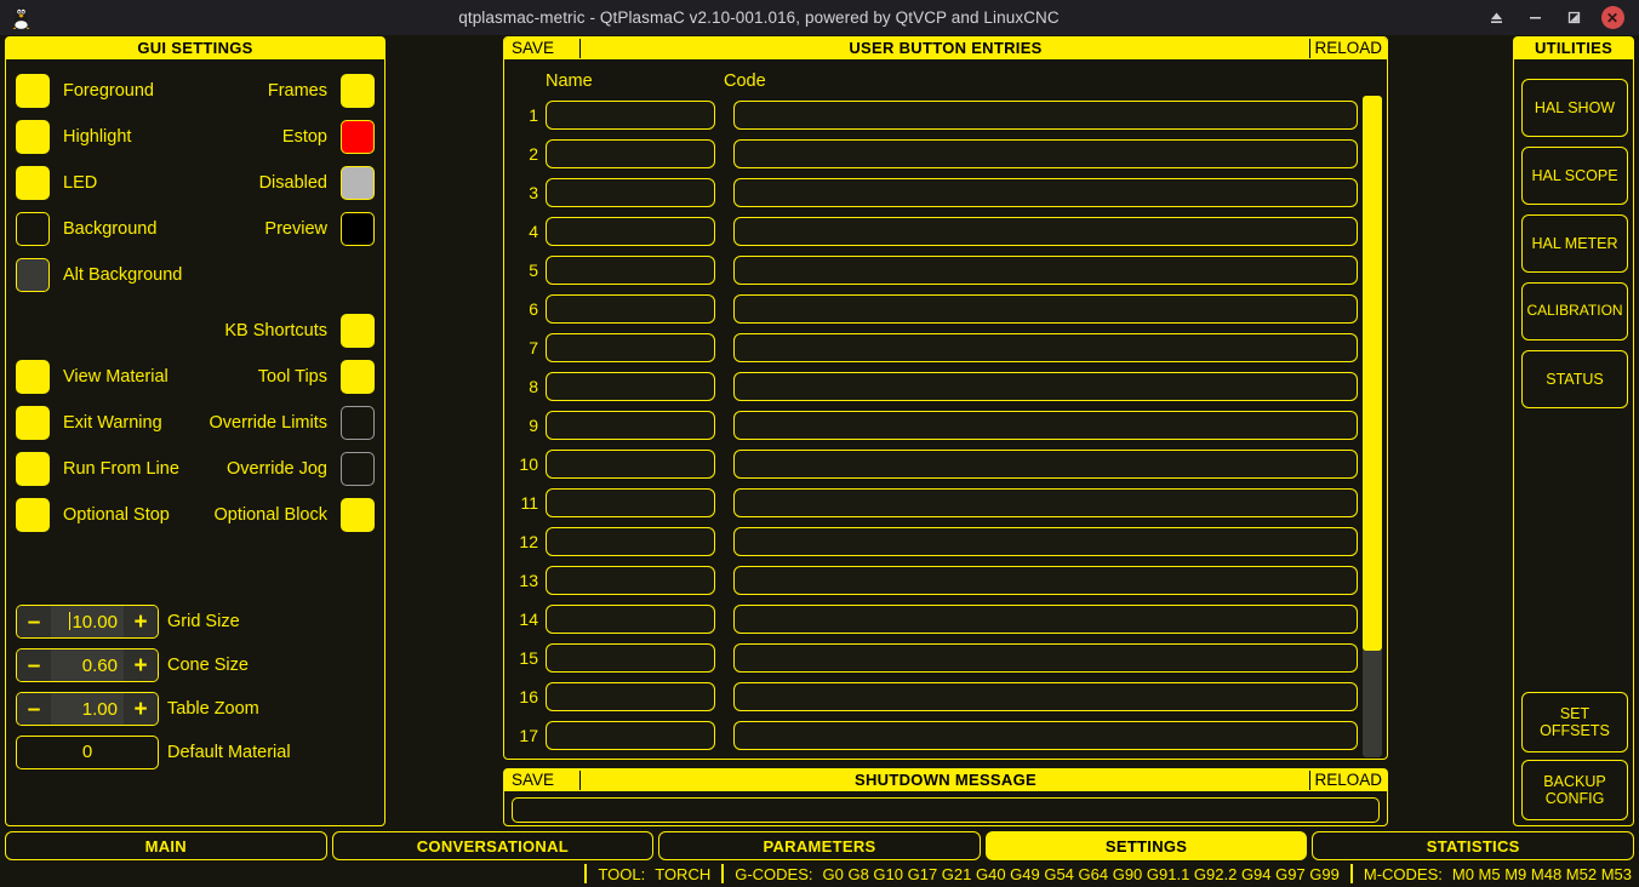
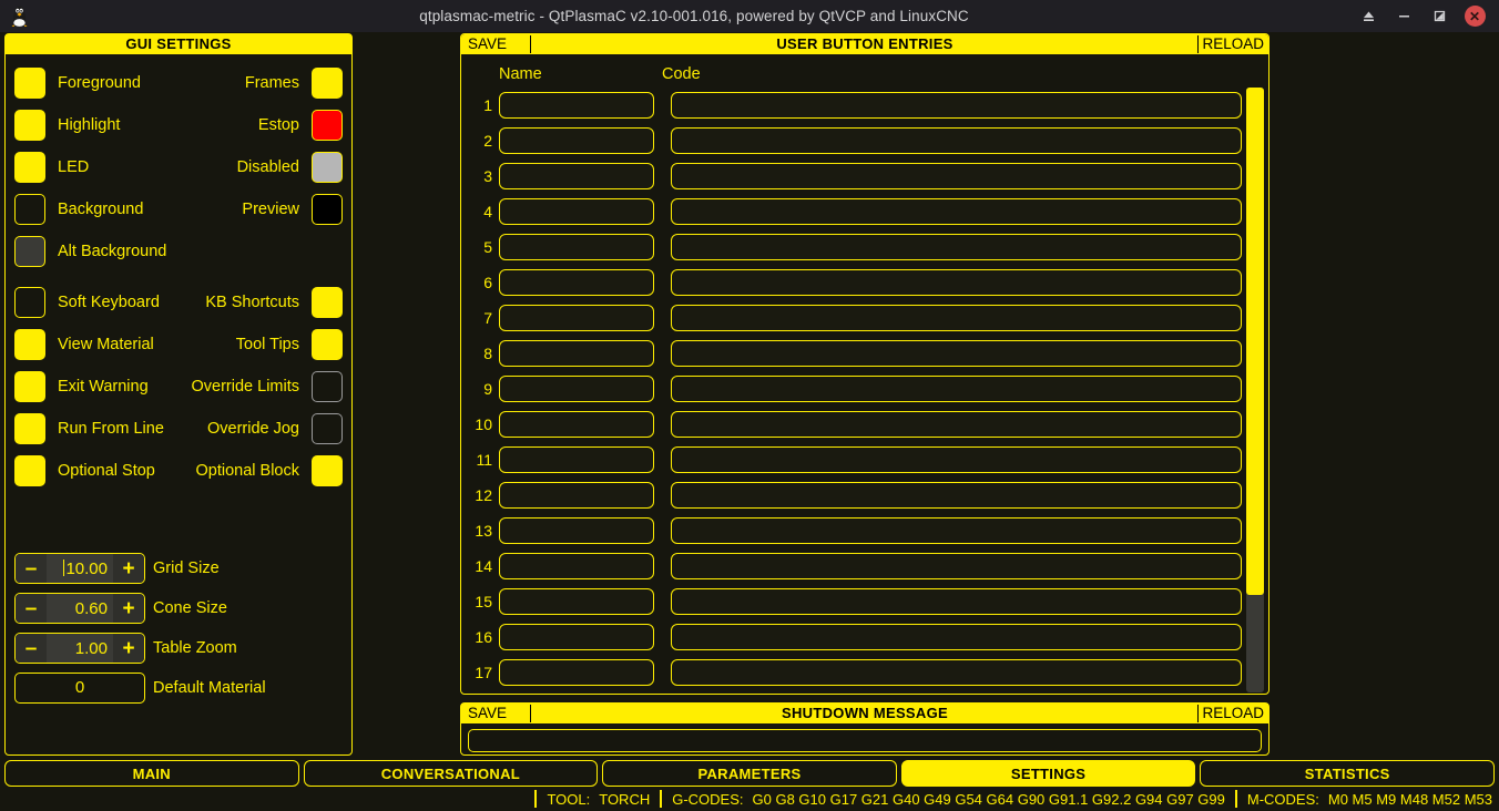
  qtplasmac-metric - QtPlasmaC v2.10-001.016, powered by QtVCP and LinuxCNC
  ✕
  GUI SETTINGS
  Foreground
  Frames
  Highlight
  Estop
  LED
  Disabled
  Background
  Preview
  Alt Background
+ Soft Keyboard
  KB Shortcuts
  View Material
  Tool Tips
  Exit Warning
  Override Limits
  Run From Line
  Override Jog
  Optional Stop
  Optional Block
  –
  10.00
  +
  Grid Size
  –
  0.60
  +
  Cone Size
  –
  1.00
  +
  Table Zoom
  0
  Default Material
  SAVE
  USER BUTTON ENTRIES
  RELOAD
  Name
  Code
  1
  2
  3
  4
  5
  6
  7
  8
  9
  10
  11
  12
  13
  14
  15
  16
  17
  SAVE
  SHUTDOWN MESSAGE
  RELOAD
- UTILITIES
- HAL SHOW
- HAL SCOPE
- HAL METER
- CALIBRATION
- STATUS
- SET
- OFFSETS
- BACKUP
- CONFIG
  MAIN
  CONVERSATIONAL
  PARAMETERS
  SETTINGS
  STATISTICS
  TOOL:
  TORCH
  G-CODES:
  G0 G8 G10 G17 G21 G40 G49 G54 G64 G90 G91.1 G92.2 G94 G97 G99
  M-CODES:
  M0 M5 M9 M48 M52 M53
